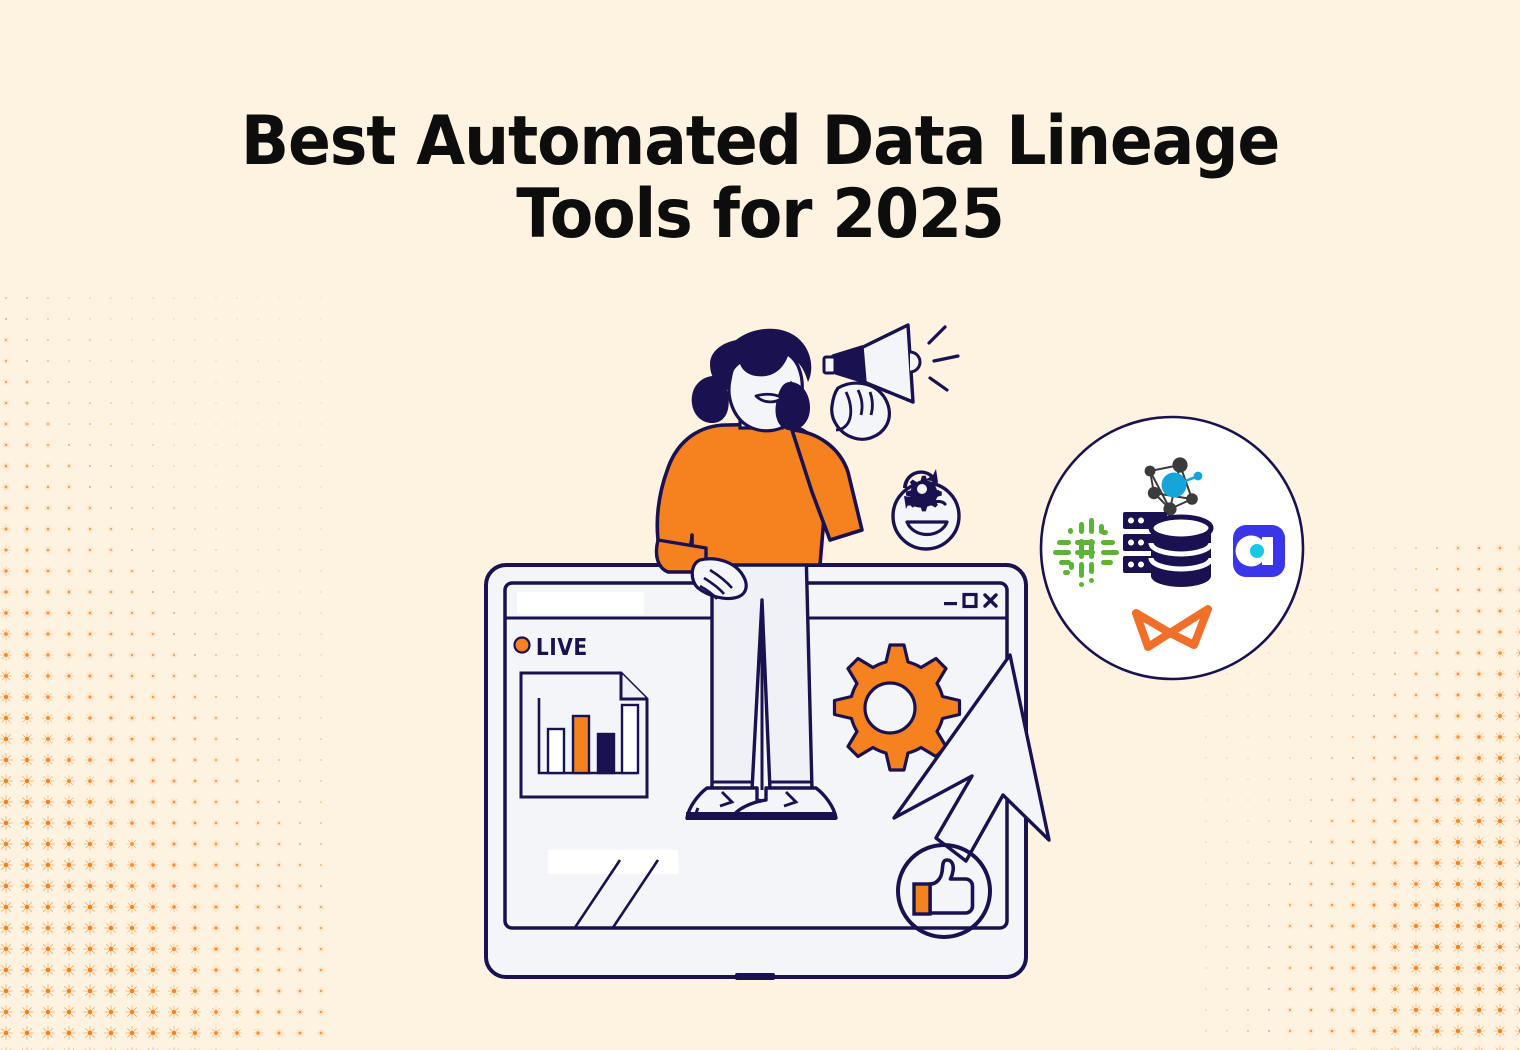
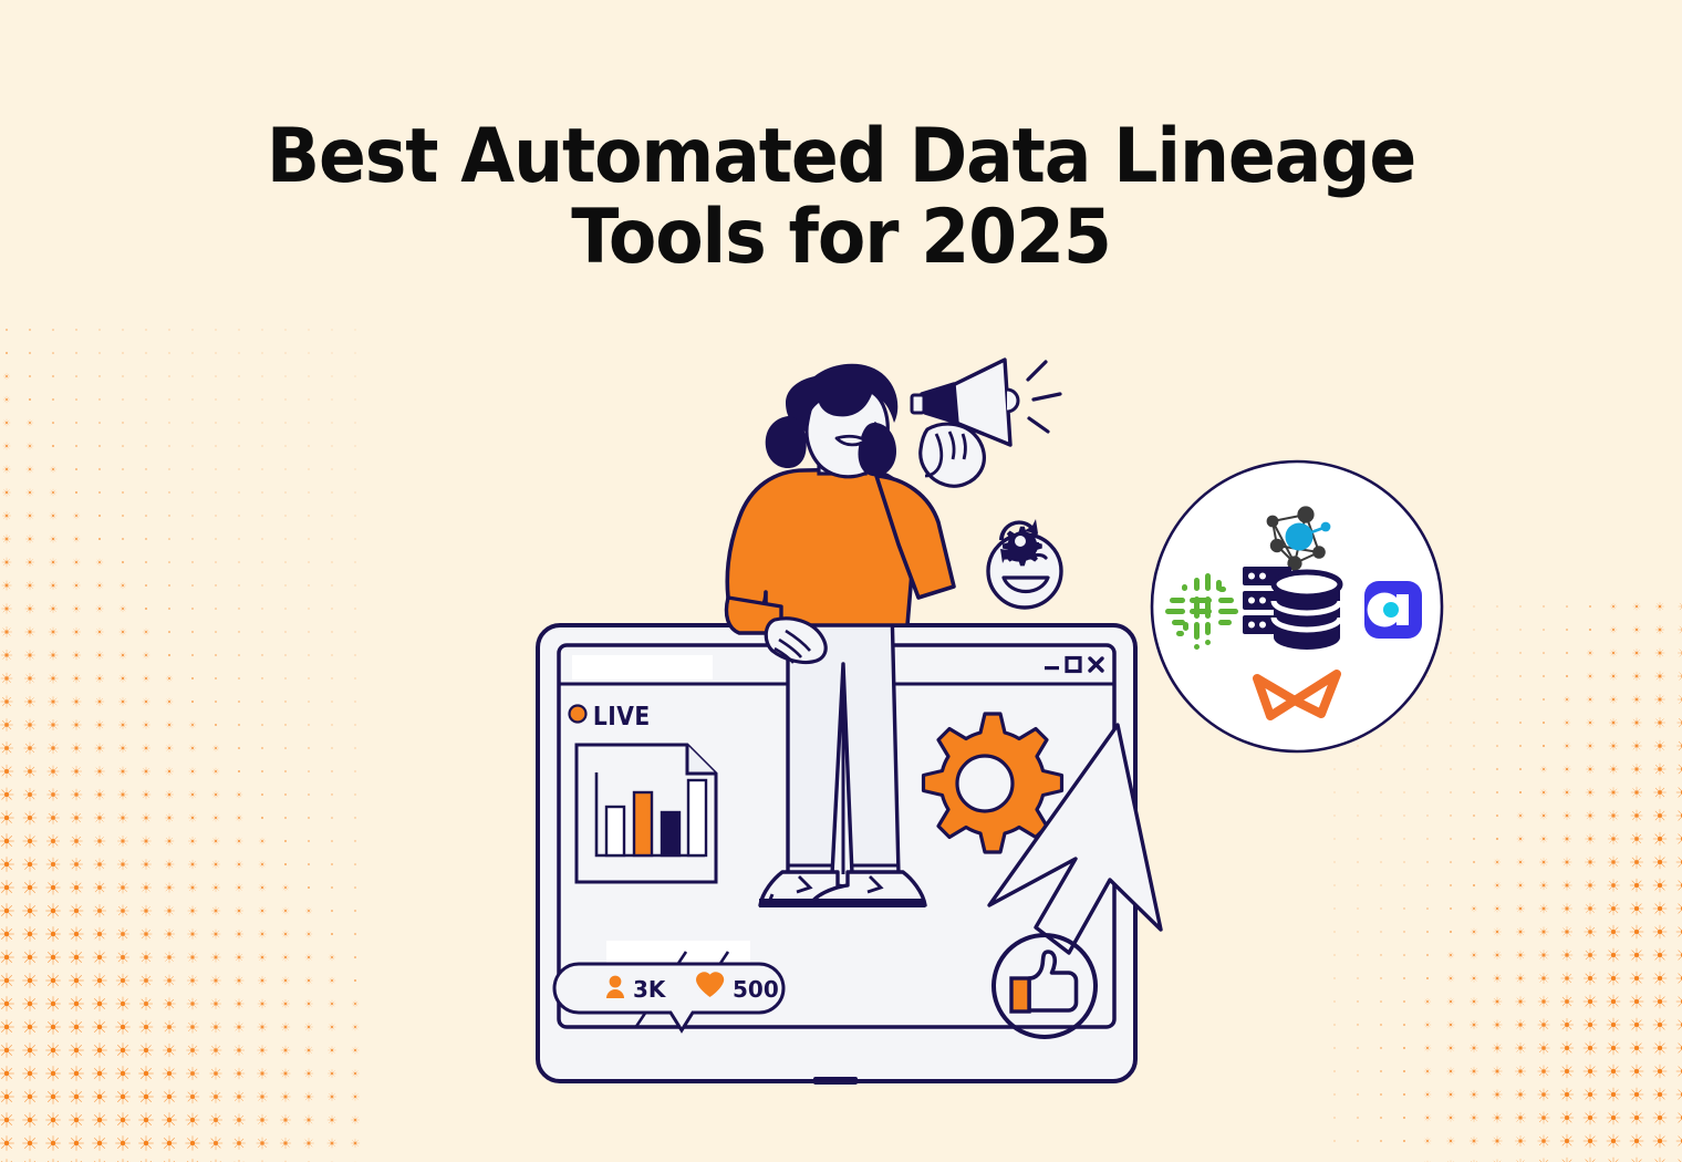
  Best Automated Data Lineage
  Tools for 2025
  LIVE
+ 3K
+ 500
